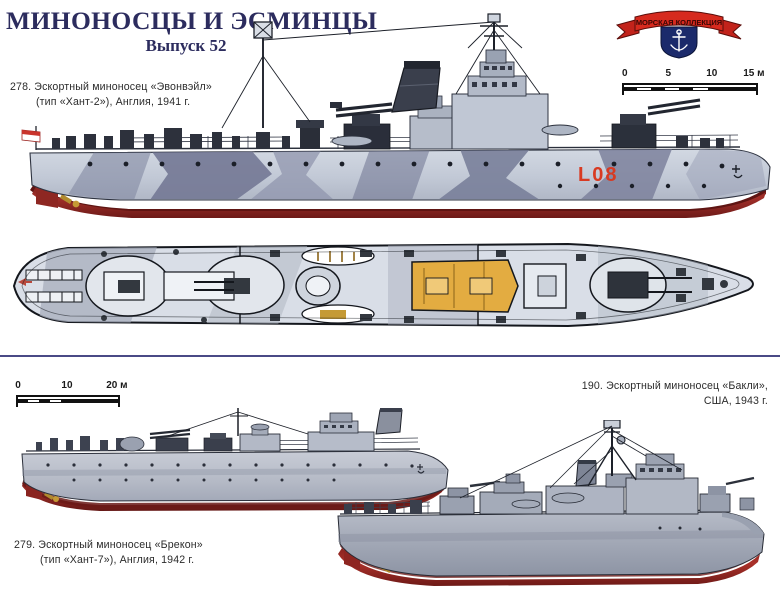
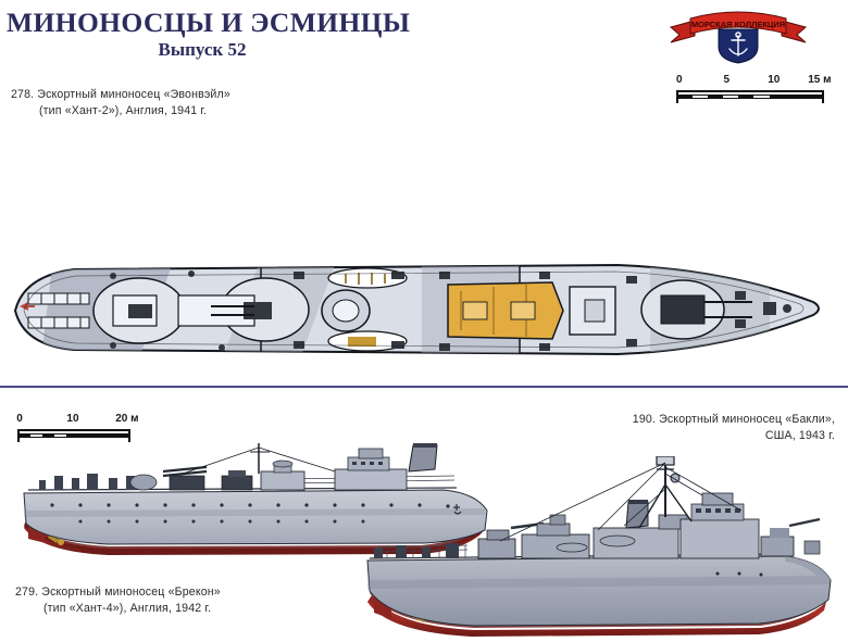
  МИНОНОСЦЫ И ЭСМИНЦЫ
  Выпуск 52
  МОРСКАЯ КОЛЛЕКЦИЯ
  0
  5
  10
  15 м
  0
  10
  20 м
  278. Эскортный миноносец «Эвонвэйл»
  (тип «Хант-2»), Англия, 1941 г.
  279. Эскортный миноносец «Брекон»
- (тип «Хант-7»), Англия, 1942 г.
+ (тип «Хант-4»), Англия, 1942 г.
  190. Эскортный миноносец «Бакли»,
  США, 1943 г.
- L08
